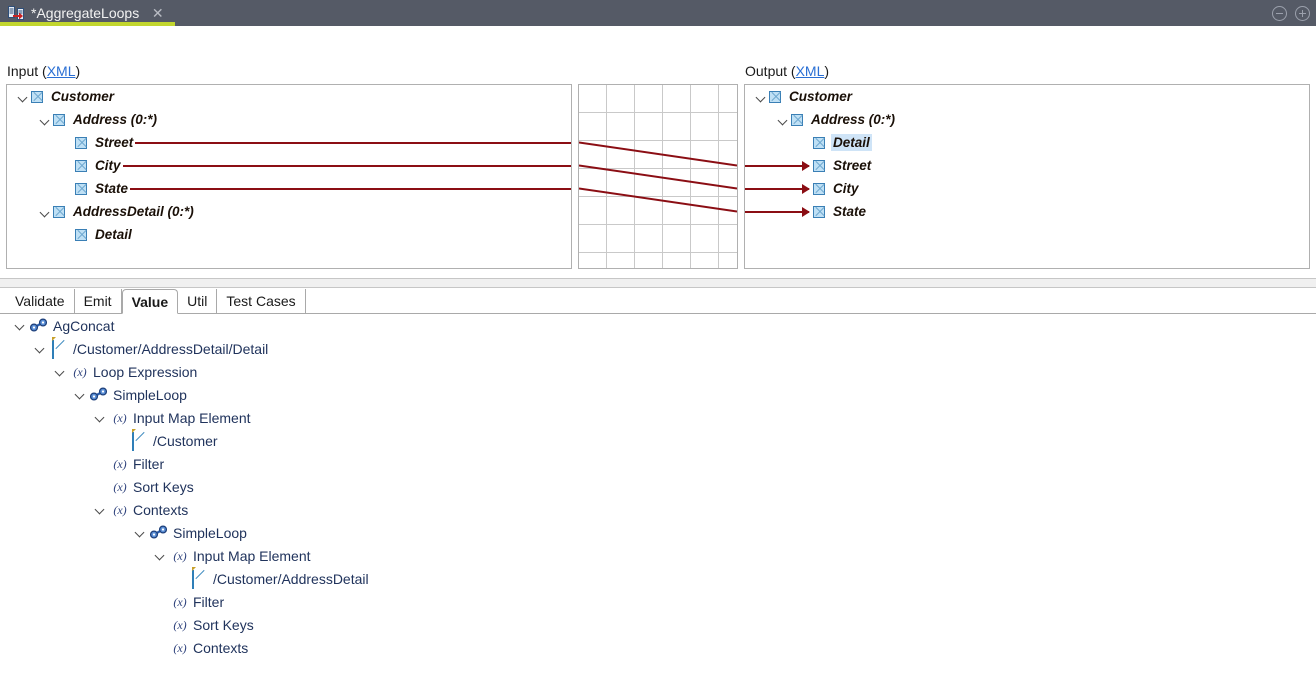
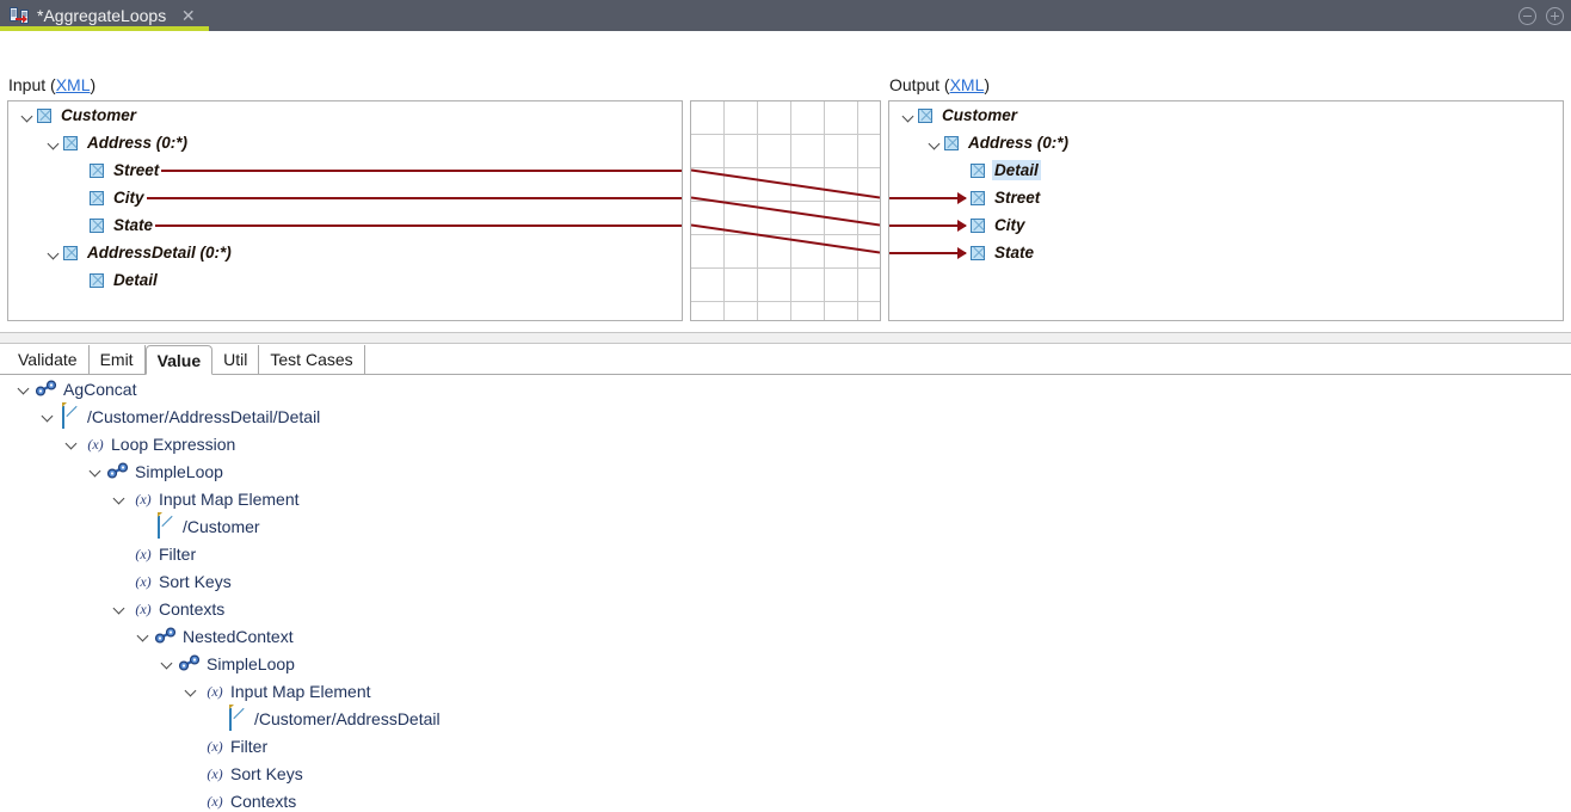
  *AggregateLoops
  ✕
  Input (XML)
  Output (XML)
  Customer
  Address (0:*)
  Street
  City
  State
  AddressDetail (0:*)
  Detail
  Customer
  Address (0:*)
  Detail
  Street
  City
  State
  Validate
  Emit
  Value
  Util
  Test Cases
  AgConcat
  /Customer/AddressDetail/Detail
  (x)
  Loop Expression
  SimpleLoop
  (x)
  Input Map Element
  /Customer
  (x)
  Filter
  (x)
  Sort Keys
  (x)
  Contexts
+ NestedContext
  SimpleLoop
  (x)
  Input Map Element
  /Customer/AddressDetail
  (x)
  Filter
  (x)
  Sort Keys
  (x)
  Contexts
